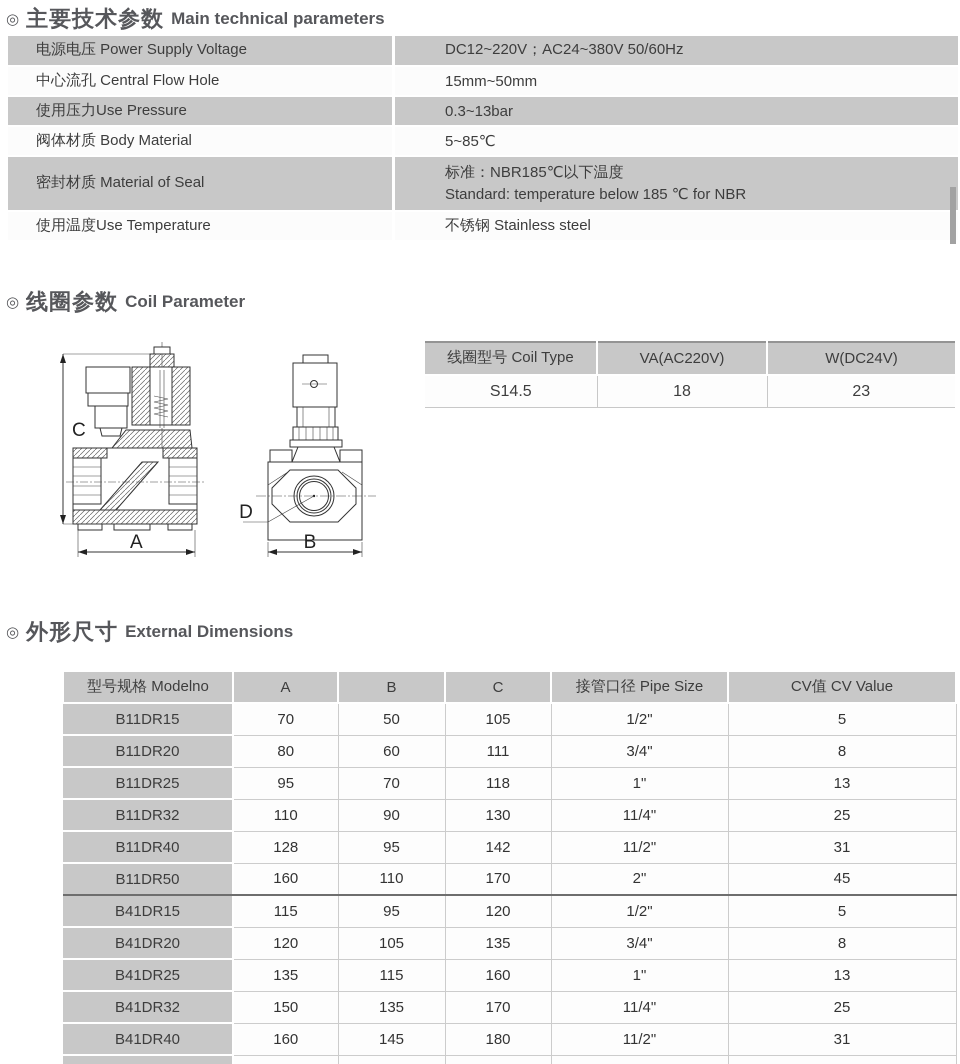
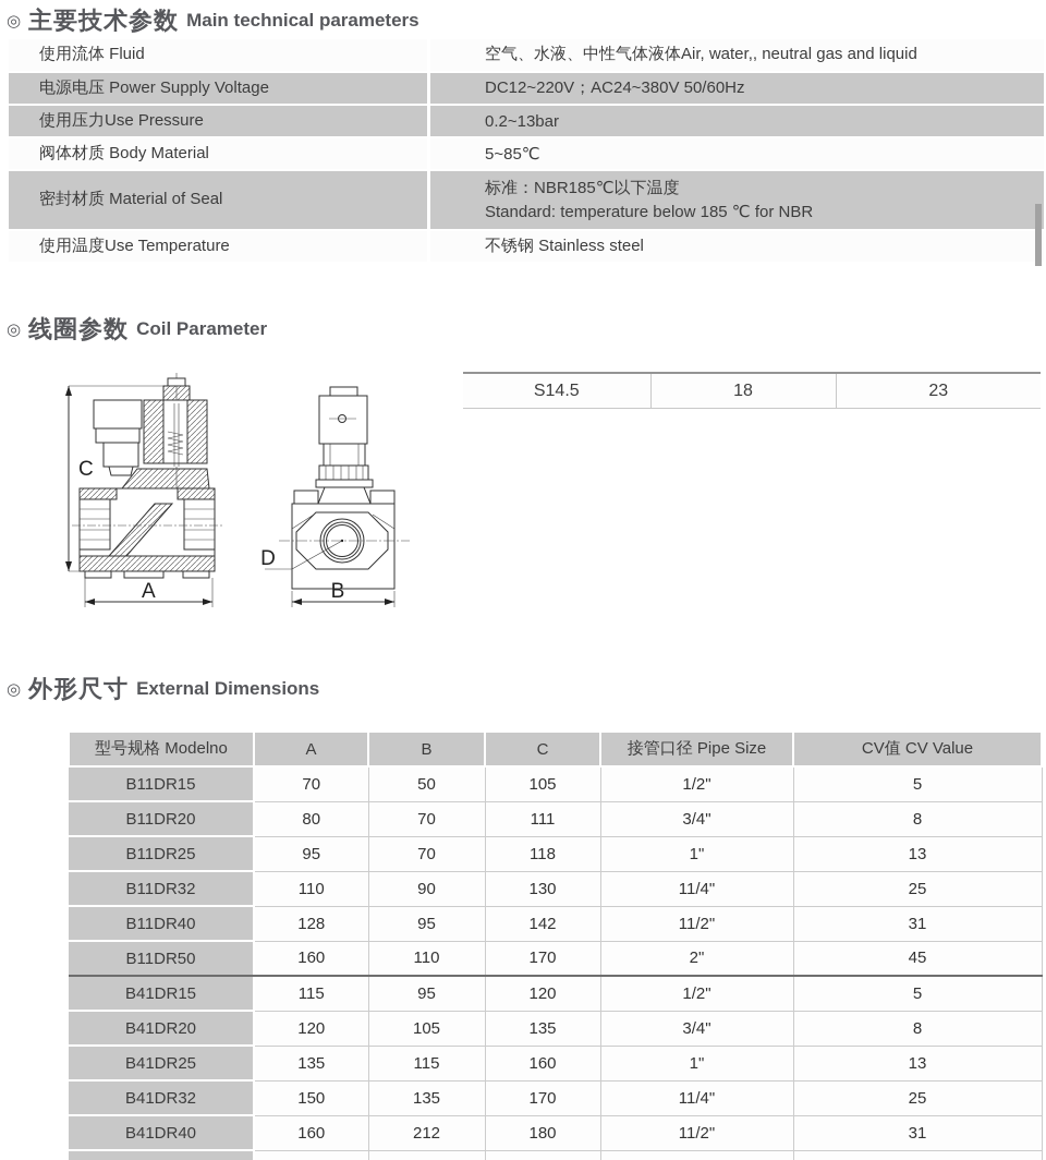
  ◎
  主要技术参数
  Main technical parameters
+ 使用流体 Fluid	空气、水液、中性气体液体Air, water,, neutral gas and liquid
  电源电压 Power Supply Voltage	DC12~220V；AC24~380V 50/60Hz
- 中心流孔 Central Flow Hole	15mm~50mm
- 使用压力Use Pressure	0.3~13bar
+ 使用压力Use Pressure	0.2~13bar
  阀体材质 Body Material	5~85℃
  密封材质 Material of Seal	标准：NBR185℃以下温度 Standard: temperature below 185 ℃ for NBR
  使用温度Use Temperature	不锈钢 Stainless steel
  ◎
  线圈参数
  Coil Parameter
  C
  A
  D
  B
- 线圈型号 Coil Type	VA(AC220V)	W(DC24V)
  S14.5	18	23
  ◎
  外形尺寸
  External Dimensions
  型号规格 Modelno	A	B	C	接管口径 Pipe Size	CV值 CV Value
  B11DR15	70	50	105	1/2"	5
- B11DR20	80	60	111	3/4"	8
+ B11DR20	80	70	111	3/4"	8
  B11DR25	95	70	118	1"	13
  B11DR32	110	90	130	11/4"	25
  B11DR40	128	95	142	11/2"	31
  B11DR50	160	110	170	2"	45
  B41DR15	115	95	120	1/2"	5
  B41DR20	120	105	135	3/4"	8
  B41DR25	135	115	160	1"	13
  B41DR32	150	135	170	11/4"	25
- B41DR40	160	145	180	11/2"	31
+ B41DR40	160	212	180	11/2"	31
